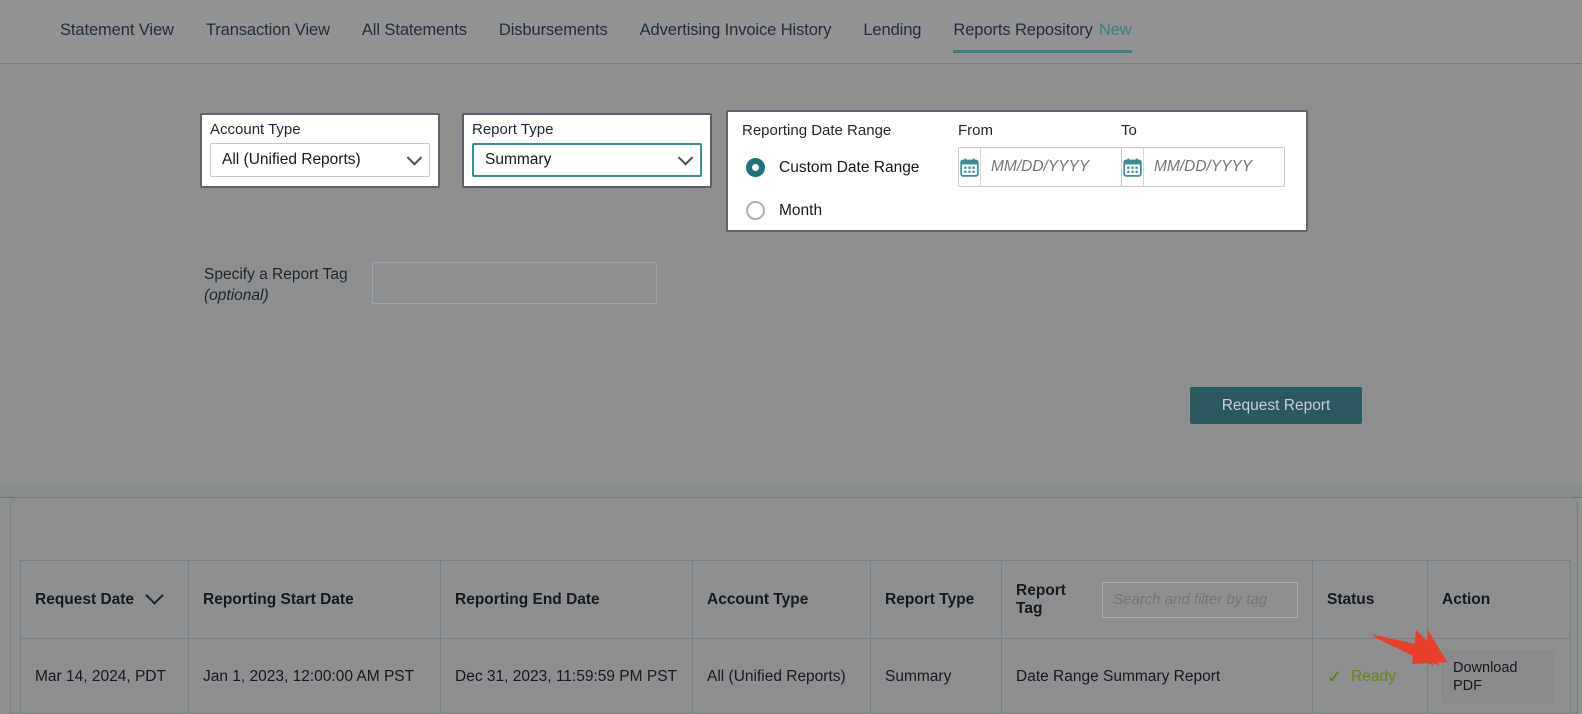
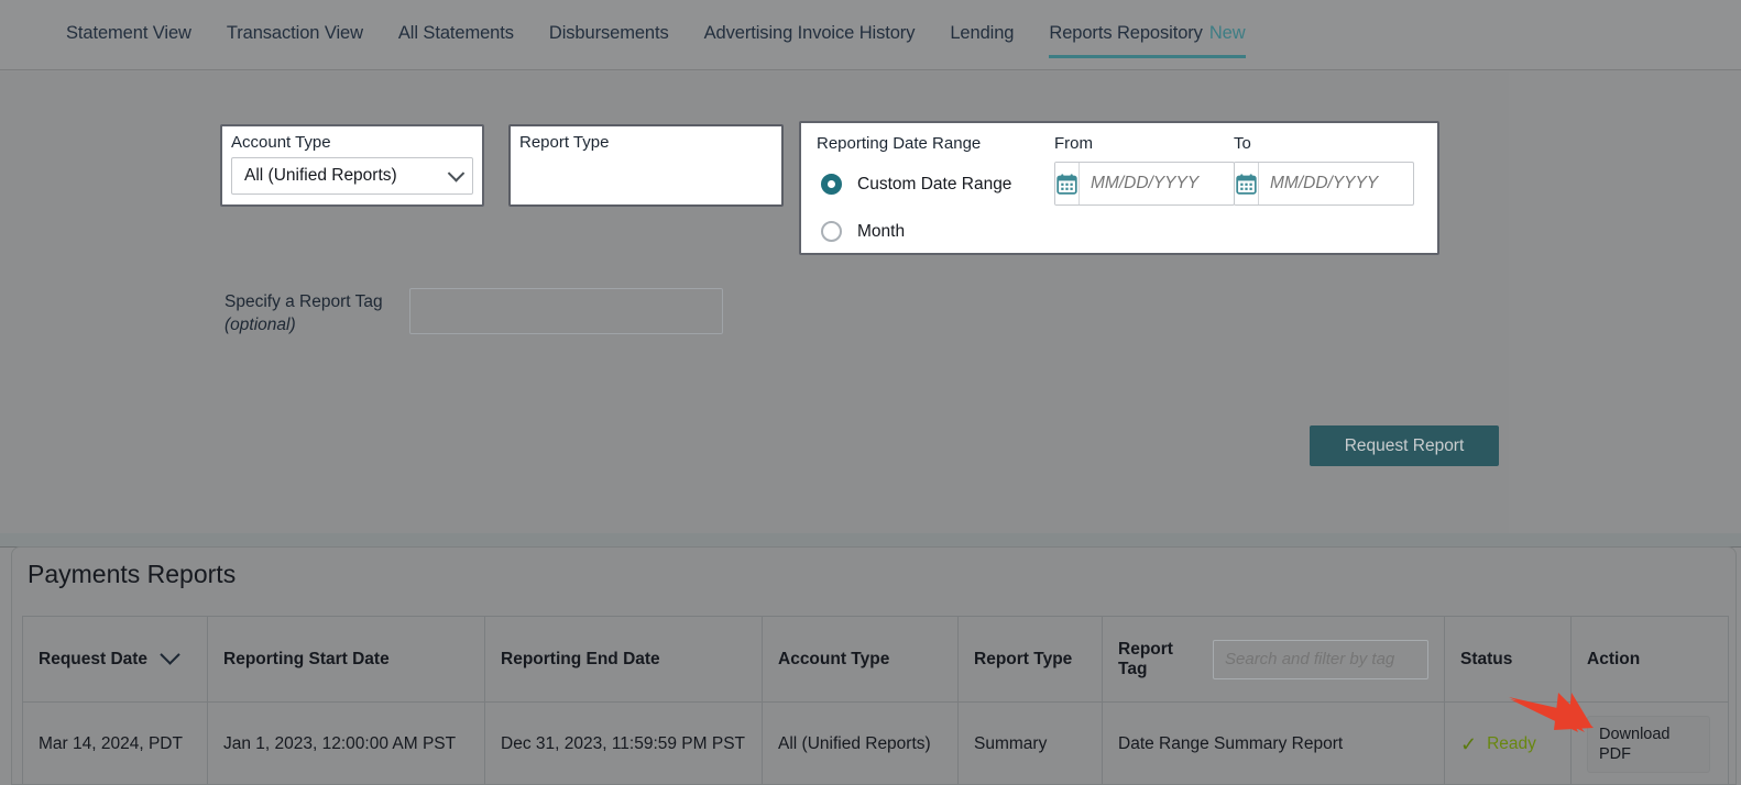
  Statement View
  Transaction View
  All Statements
  Disbursements
  Advertising Invoice History
  Lending
  Reports Repository New
  Account Type
  All (Unified Reports)
  Report Type
- Summary
  Reporting Date Range
  From
  To
  Custom Date Range
  Month
  MM/DD/YYYY
  MM/DD/YYYY
  Specify a Report Tag
  (optional)
  Request Report
+ Payments Reports
  Request Date	Reporting Start Date	Reporting End Date	Account Type	Report Type	Report Tag Search and filter by tag	Status	Action
  Mar 14, 2024, PDT	Jan 1, 2023, 12:00:00 AM PST	Dec 31, 2023, 11:59:59 PM PST	All (Unified Reports)	Summary	Date Range Summary Report	✓ Ready	Download PDF
